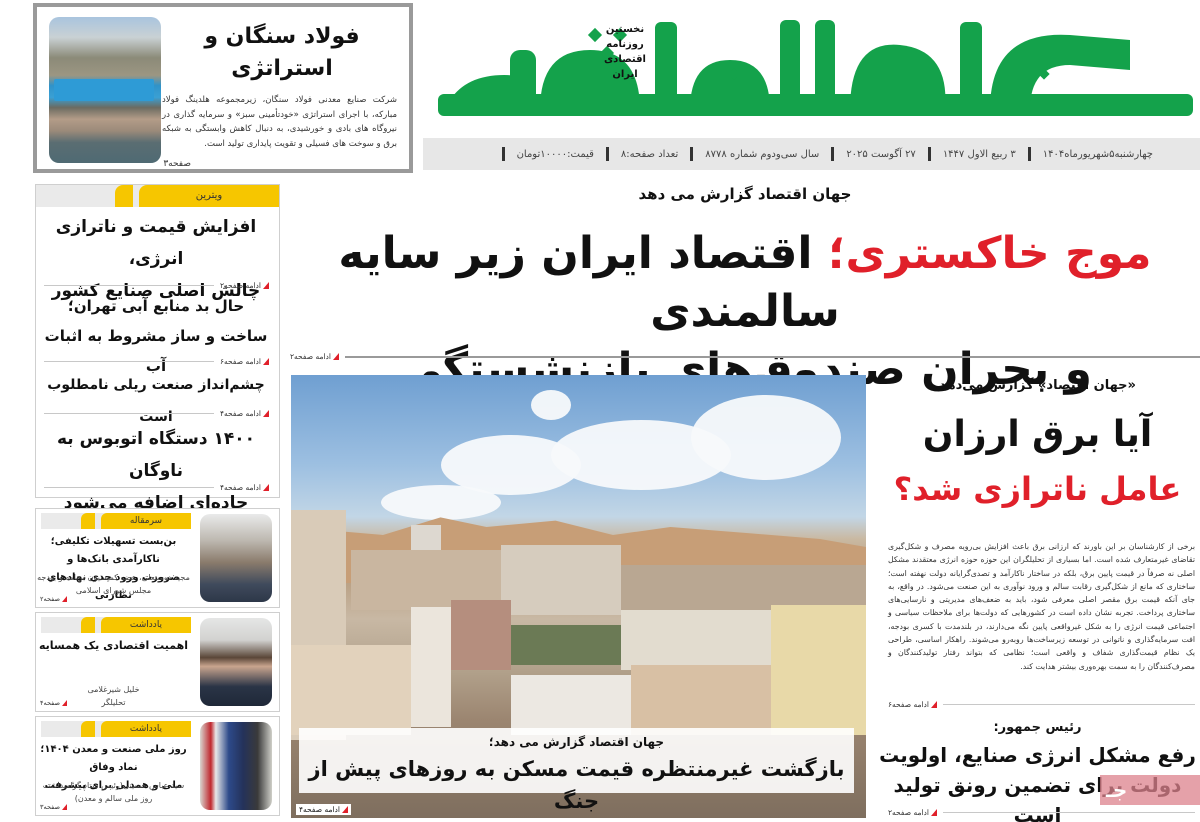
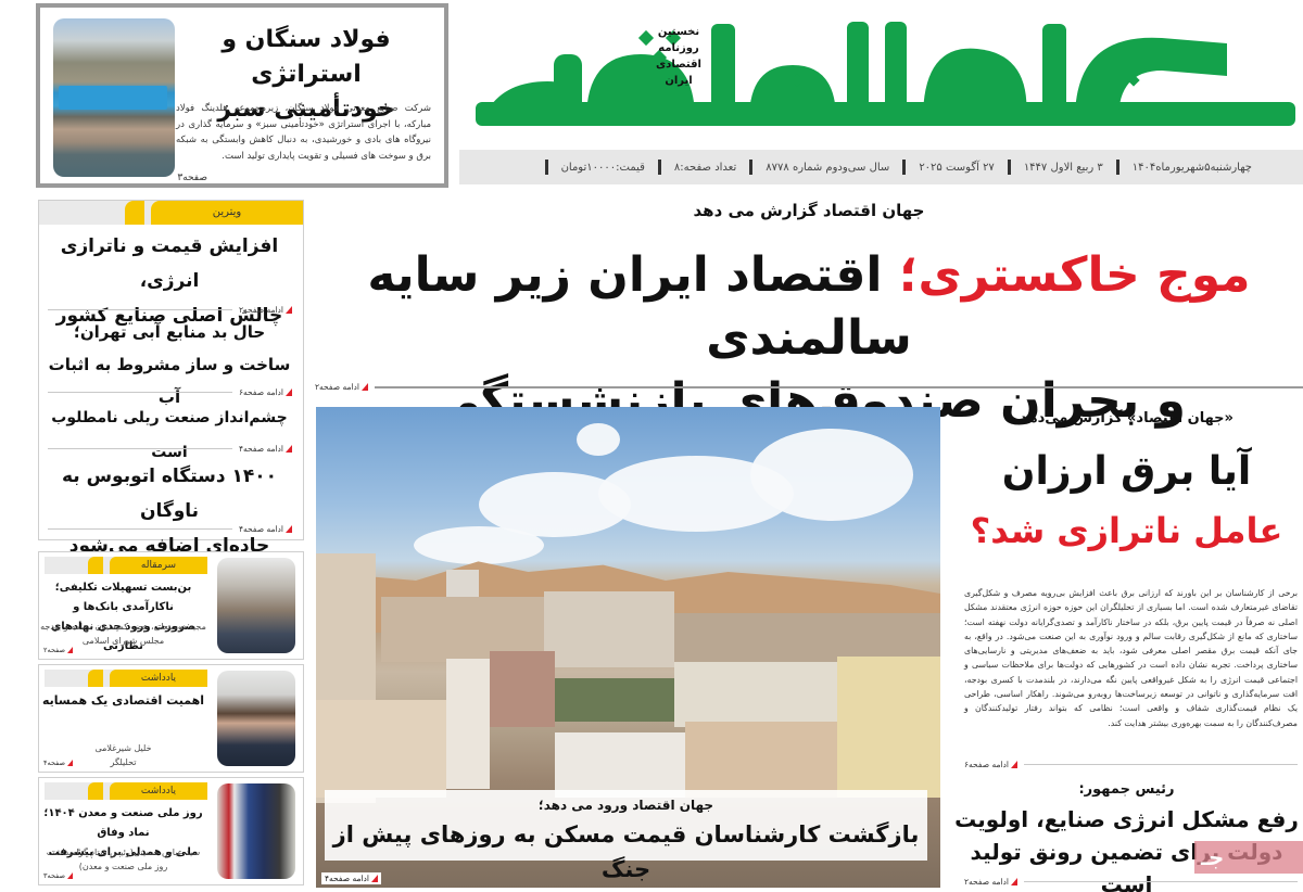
  فولاد سنگان و استراتژی
+ خودتأمینی سبز
  شرکت صنایع معدنی فولاد سنگان، زیرمجموعه هلدینگ فولاد مبارکه، با اجرای استراتژی «خودتأمینی سبز» و سرمایه گذاری در نیروگاه های بادی و خورشیدی، به دنبال کاهش وابستگی به شبکه برق و سوخت های فسیلی و تقویت پایداری تولید است.
  صفحه۳
  نخستین روزنامه
  اقتصادی ایران
  چهارشنبه۵شهریورماه۱۴۰۴
  ۳ ربیع الاول ۱۴۴۷
  ۲۷ آگوست ۲۰۲۵
  سال سی‌ودوم شماره ۸۷۷۸
  تعداد صفحه:۸
  قیمت:۱۰۰۰۰تومان
  جهان اقتصاد گزارش می دهد
  موج خاکستری؛ اقتصاد ایران زیر سایه سالمندی
  و بحران صندوق‌های بازنشستگی
  ادامه صفحه۲
  ویترین
  افزایش قیمت و ناترازی انرژی،
  چالش اصلی صنایع کشور
  ادامه صفحه۲
  حال بد منابع آبی تهران؛
  ساخت و ساز مشروط به اثبات آب
  ادامه صفحه۶
  چشم‌انداز صنعت ریلی نامطلوب است
  ادامه صفحه۴
  ۱۴۰۰ دستگاه اتوبوس به ناوگان
  جاده‌ای اضافه می‌شود
  ادامه صفحه۴
  سرمقاله
  بن‌بست تسهیلات تکلیفی؛ ناکارآمدی بانک‌ها و
  ضرورت ورود جدی نهادهای نظارتی
  مجید دوستعلی، عضو کمیسیون برنامه و بودجه
  مجلس شورای اسلامی
  صفحه۲
  یادداشت
  اهمیت اقتصادی یک همسایه
  خلیل شیرغلامی
  تحلیلگر
  صفحه۴
  یادداشت
  روز ملی صنعت و معدن ۱۴۰۴؛ نماد وفاق
  ملی و همدلی برای پیشرفت
  سید عباس حسینی(رئیس ستاد گرامیداشت
- روز ملی سالم و معدن)
+ روز ملی صنعت و معدن)
  صفحه۳
- جهان اقتصاد گزارش می دهد؛
+ جهان اقتصاد ورود می دهد؛
- بازگشت غیرمنتظره قیمت مسکن به روزهای پیش از جنگ
+ بازگشت کارشناسان قیمت مسکن به روزهای پیش از جنگ
  ادامه صفحه۴
  «جهان اقتصاد» گزارش می‌دهد
  آیا برق ارزان
  عامل ناترازی شد؟
  برخی از کارشناسان بر این باورند که ارزانی برق باعث افزایش بی‌رویه مصرف و شکل‌گیری تقاضای غیرمتعارف شده است. اما بسیاری از تحلیلگران این حوزه حوزه انرژی معتقدند مشکل اصلی نه صرفاً در قیمت پایین برق، بلکه در ساختار ناکارآمد و تصدی‌گرایانه دولت نهفته است؛ ساختاری که مانع از شکل‌گیری رقابت سالم و ورود نوآوری به این صنعت می‌شود. در واقع، به جای آنکه قیمت برق مقصر اصلی معرفی شود، باید به ضعف‌های مدیریتی و نارسایی‌های ساختاری پرداخت. تجربه نشان داده است در کشورهایی که دولت‌ها برای ملاحظات سیاسی و اجتماعی قیمت انرژی را به شکل غیرواقعی پایین نگه می‌دارند، در بلندمدت با کسری بودجه، افت سرمایه‌گذاری و ناتوانی در توسعه زیرساخت‌ها روبه‌رو می‌شوند. راهکار اساسی، طراحی یک نظام قیمت‌گذاری شفاف و واقعی است؛ نظامی که بتواند رفتار تولیدکنندگان و مصرف‌کنندگان را به سمت بهره‌وری بیشتر هدایت کند.
  ادامه صفحه۶
  رئیس جمهور:
  رفع مشکل انرژی صنایع، اولویت
  دولت برای تضمین رونق تولید است
  ادامه صفحه۲
  جـ
